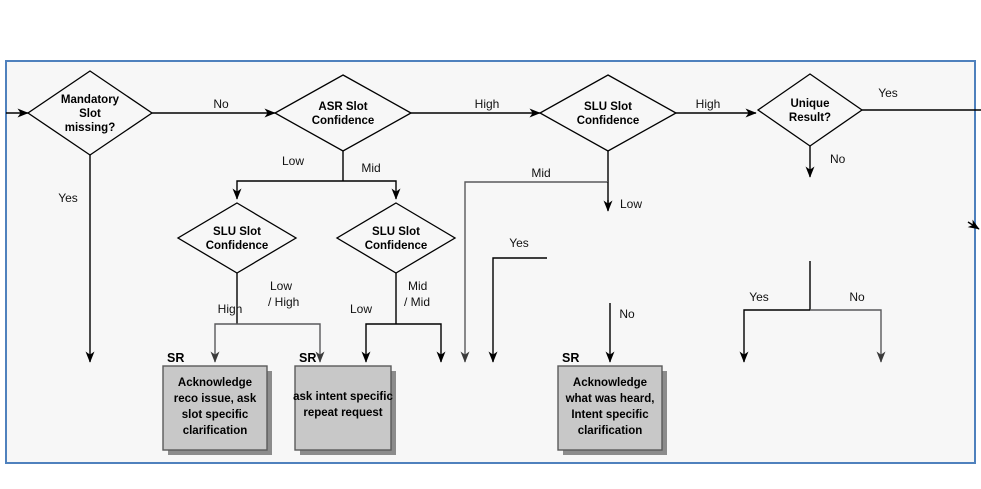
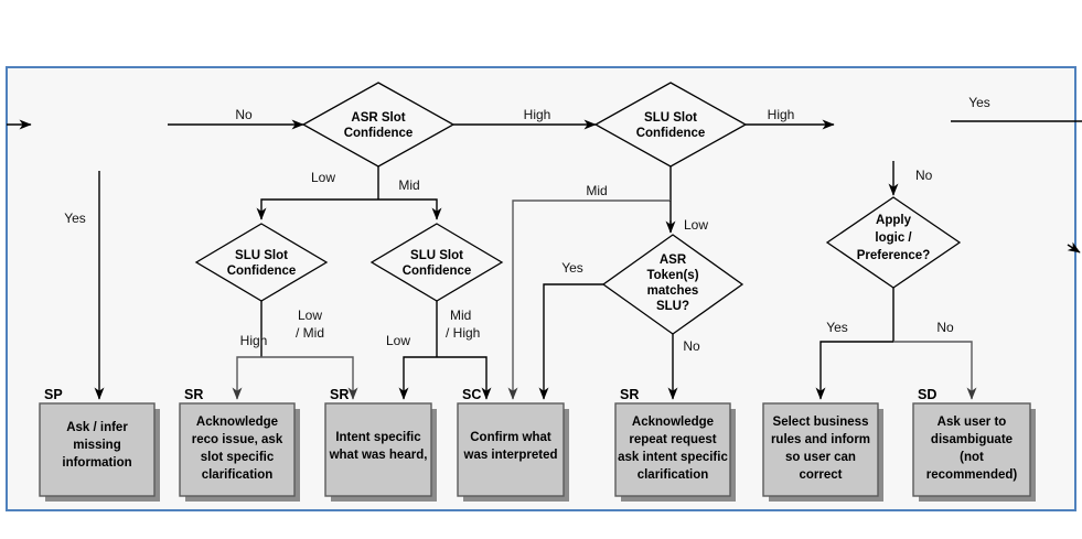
- Mandatory
- Slot
- missing?
  ASR Slot
  Confidence
  SLU Slot
  Confidence
- Unique
- Result?
  SLU Slot
  Confidence
  SLU Slot
  Confidence
+ Apply
+ logic /
+ Preference?
+ ASR
+ Token(s)
+ matches
+ SLU?
  No
  Yes
  High
  Low
  Mid
  High
  Yes
  No
  Mid
  Low
  High
  Low
- / High
+ / Mid
  Low
  Mid
- / Mid
+ / High
  Yes
  No
  Yes
  No
+ SP
+ Ask / infer
+ missing
+ information
  SR
  Acknowledge
  reco issue, ask
  slot specific
  clarification
  SR
- ask intent specific
+ Intent specific
- repeat request
+ what was heard,
+ SC
+ Confirm what
+ was interpreted
  SR
  Acknowledge
- what was heard,
+ repeat request
- Intent specific
+ ask intent specific
  clarification
+ Select business
+ rules and inform
+ so user can
+ correct
+ SD
+ Ask user to
+ disambiguate
+ (not
+ recommended)
